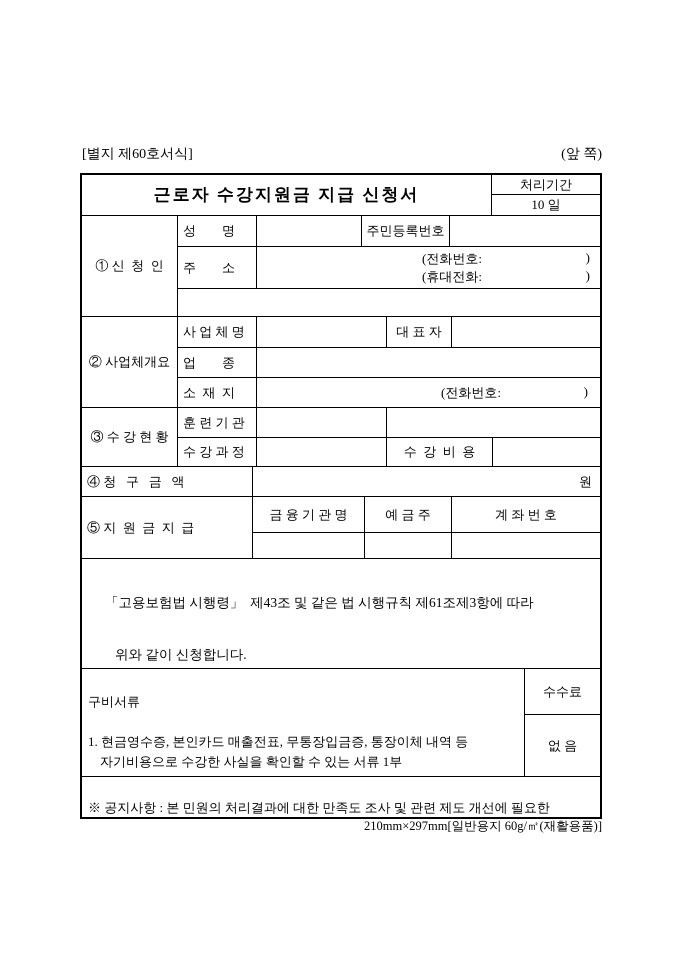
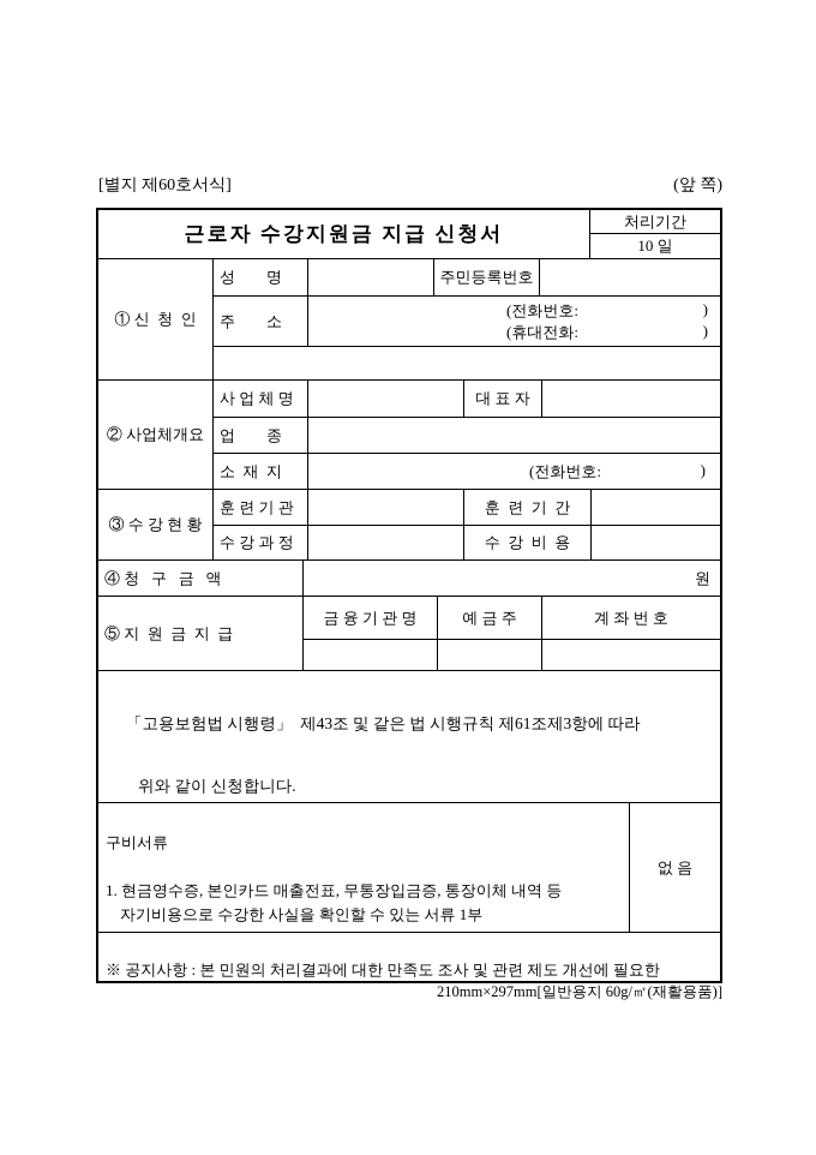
  [별지 제60호서식]
  (앞 쪽)
  근로자 수강지원금 지급 신청서
  처리기간
  10 일
  ① 신 청 인
  성 명
  주민등록번호
  주 소
  (전화번호:
  )
  (휴대전화:
  )
  ② 사업체개요
  사 업 체 명
  대 표 자
  업 종
  소 재 지
  (전화번호:
  )
  ③ 수 강 현 황
  훈 련 기 관
+ 훈 련 기 간
  수 강 과 정
  수 강 비 용
  ④ 청 구 금 액
  원
  ⑤ 지 원 금 지 급
  금 융 기 관 명
  예 금 주
  계 좌 번 호
  「고용보험법 시행령」 제43조 및 같은 법 시행규칙 제61조제3항에 따라
  위와 같이 신청합니다.
  구비서류
  1. 현금영수증, 본인카드 매출전표, 무통장입금증, 통장이체 내역 등
  자기비용으로 수강한 사실을 확인할 수 있는 서류 1부
- 수수료
  없 음
  ※ 공지사항 : 본 민원의 처리결과에 대한 만족도 조사 및 관련 제도 개선에 필요한
  210mm×297mm[일반용지 60g/㎡(재활용품)]
